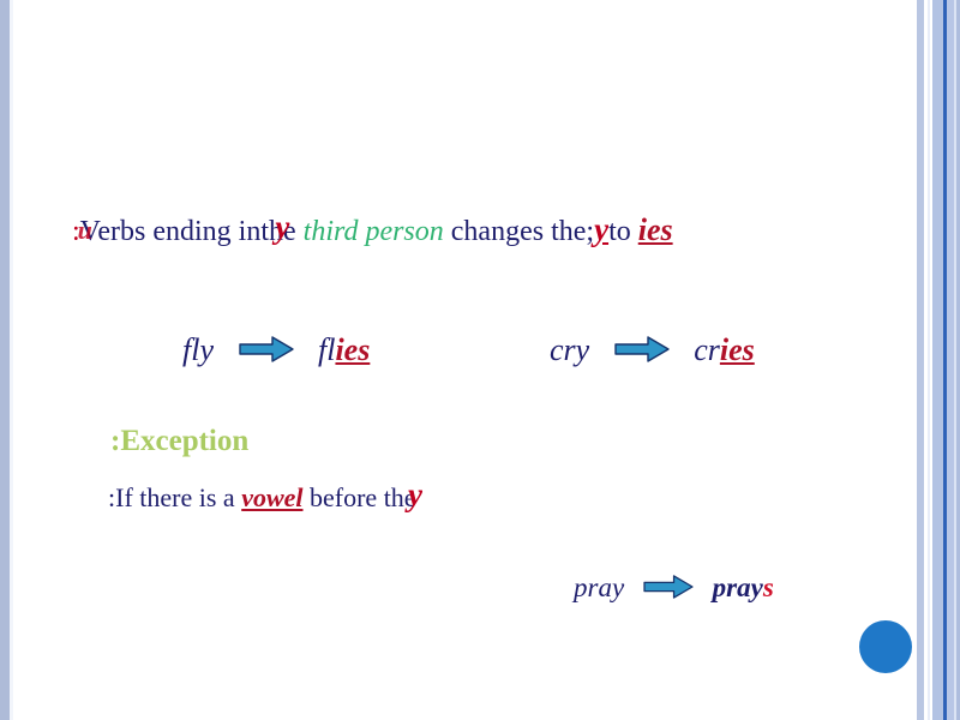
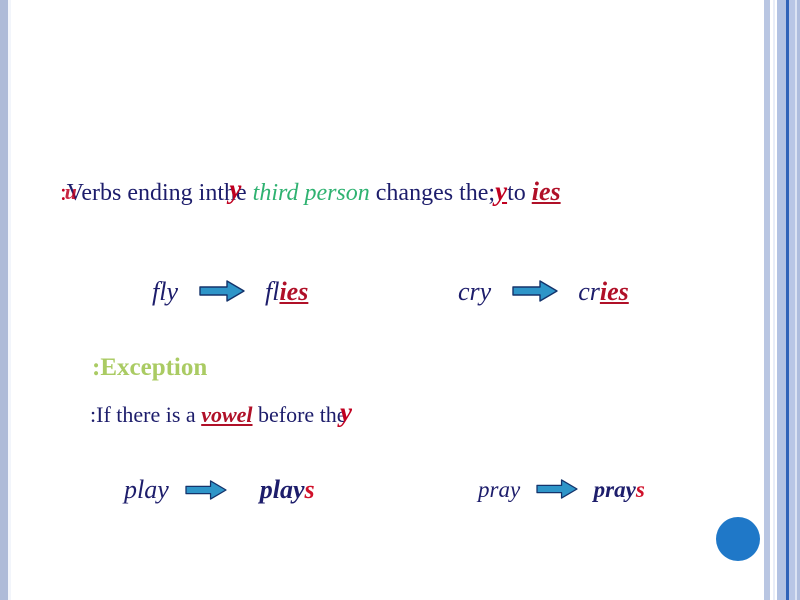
  :
  u
  Verbs ending inthe
  y
  third person changes the;yto ies
  fly flies
  cry cries
  :Exception
  :If there is a vowel before the
  y
+ play plays
  pray prays
